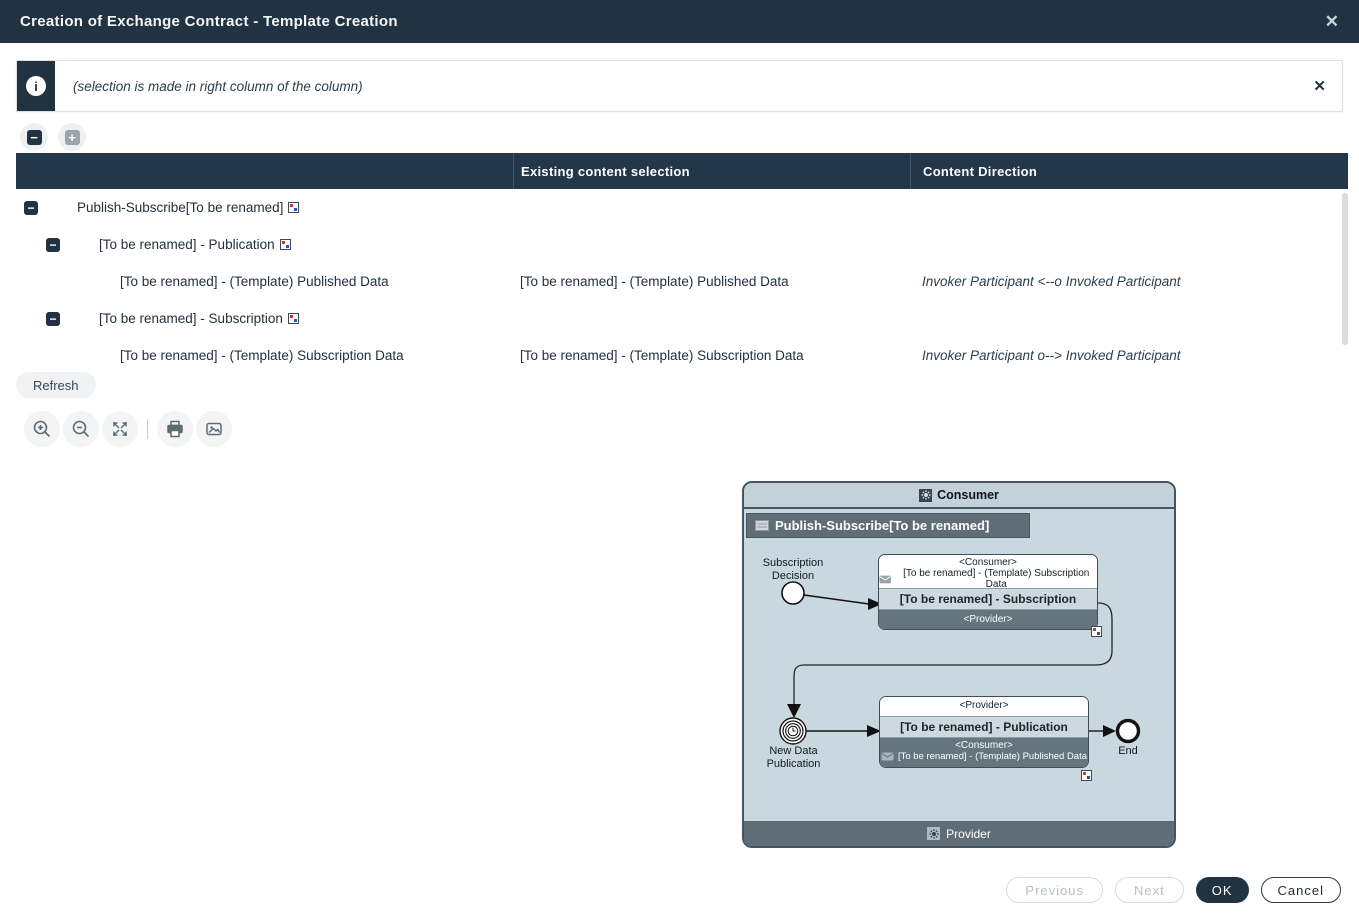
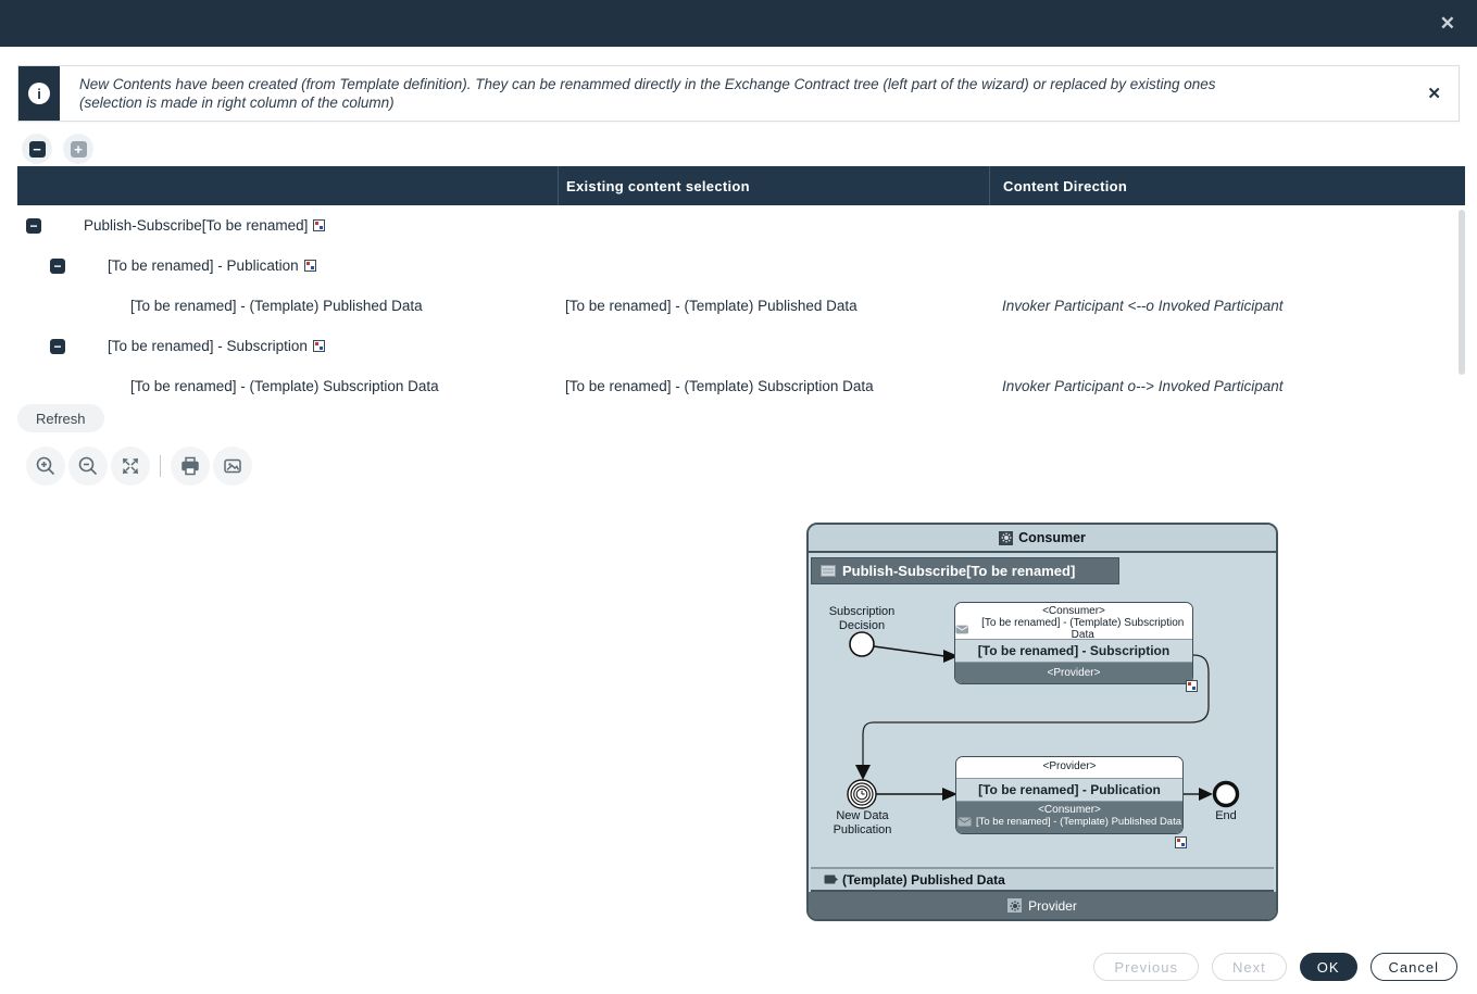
- Creation of Exchange Contract - Template Creation
  ✕
  i
+ New Contents have been created (from Template definition). They can be renammed directly in the Exchange Contract tree (left part of the wizard) or replaced by existing ones
  (selection is made in right column of the column)
  ✕
  −
  +
  Existing content selection
  Content Direction
  −
  Publish-Subscribe[To be renamed]
  −
  [To be renamed] - Publication
  [To be renamed] - (Template) Published Data
  [To be renamed] - (Template) Published Data
  Invoker Participant <--o Invoked Participant
  −
  [To be renamed] - Subscription
  [To be renamed] - (Template) Subscription Data
  [To be renamed] - (Template) Subscription Data
  Invoker Participant o--> Invoked Participant
  Refresh
  Consumer
  Publish-Subscribe[To be renamed]
  Subscription
  Decision
  <Consumer>
  [To be renamed] - (Template) Subscription Data
  [To be renamed] - Subscription
  <Provider>
  New Data
  Publication
  <Provider>
  [To be renamed] - Publication
  <Consumer>
  [To be renamed] - (Template) Published Data
  End
+ (Template) Published Data
  Provider
  Previous
  Next
  OK
  Cancel
